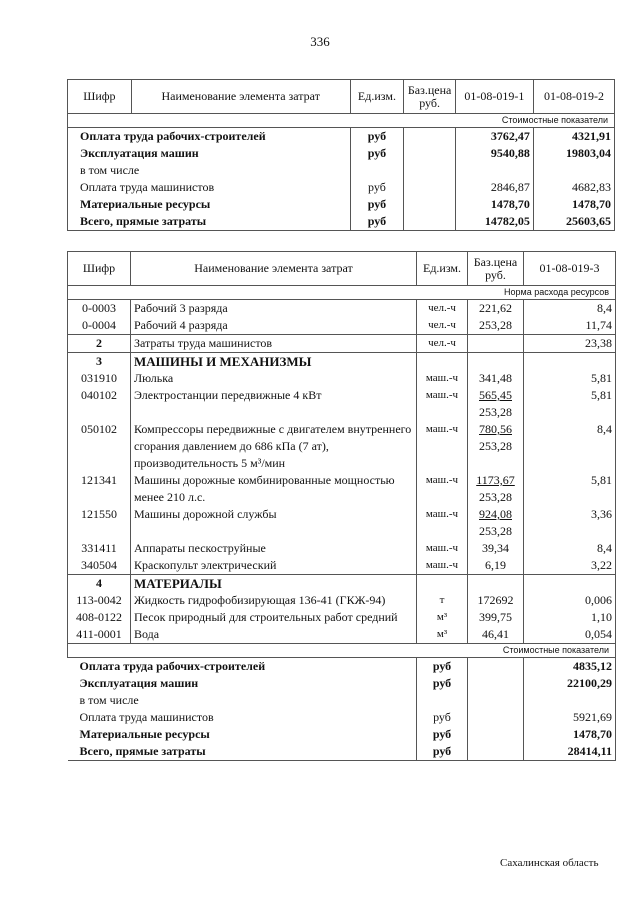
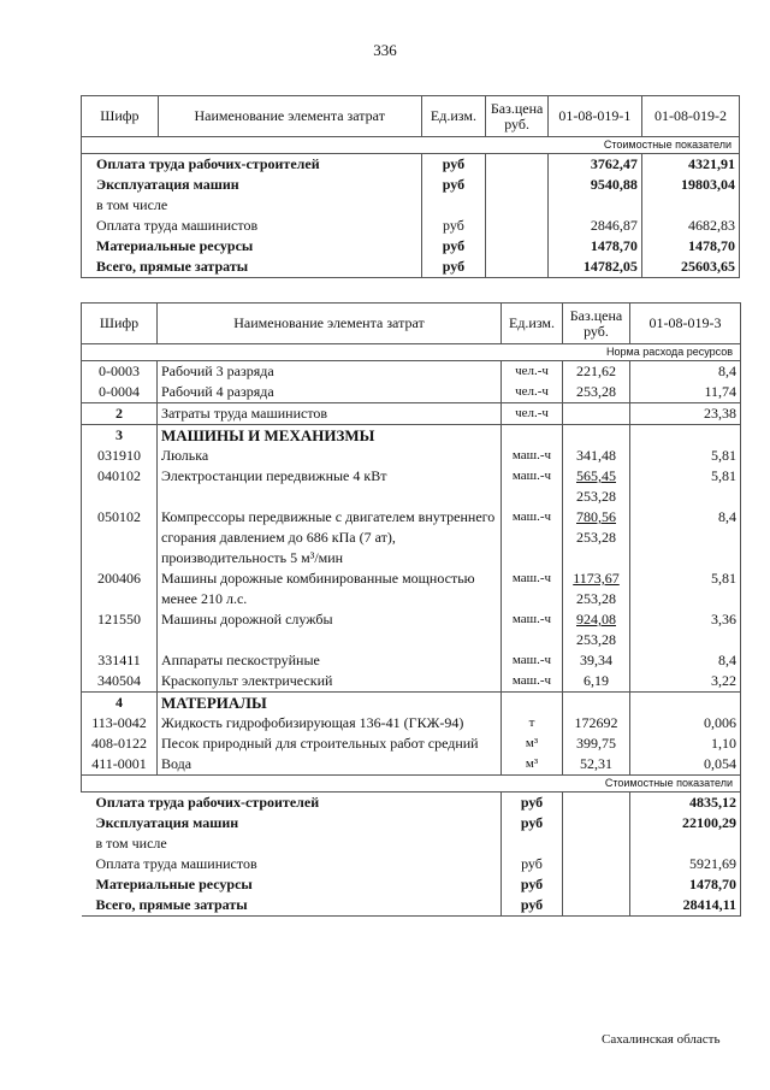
  336
  Шифр	Наименование элемента затрат	Ед.изм.	Баз.ценаруб.	01-08-019-1	01-08-019-2
  Стоимостные показатели
  Оплата труда рабочих-строителей	руб		3762,47	4321,91
  Эксплуатация машин	руб		9540,88	19803,04
  в том числе
  Оплата труда машинистов	руб		2846,87	4682,83
  Материальные ресурсы	руб		1478,70	1478,70
  Всего, прямые затраты	руб		14782,05	25603,65
  Шифр	Наименование элемента затрат	Ед.изм.	Баз.ценаруб.	01-08-019-3
  Норма расхода ресурсов
  0-0003	Рабочий 3 разряда	чел.-ч	221,62	8,4
  0-0004	Рабочий 4 разряда	чел.-ч	253,28	11,74
  2	Затраты труда машинистов	чел.-ч		23,38
  3	МАШИНЫ И МЕХАНИЗМЫ
  031910	Люлька	маш.-ч	341,48	5,81
  040102	Электростанции передвижные 4 кВт	маш.-ч	565,45253,28	5,81
  050102	Компрессоры передвижные с двигателем внутреннего сгорания давлением до 686 кПа (7 ат), производительность 5 м³/мин	маш.-ч	780,56253,28	8,4
- 121341	Машины дорожные комбинированные мощностью менее 210 л.с.	маш.-ч	1173,67253,28	5,81
+ 200406	Машины дорожные комбинированные мощностью менее 210 л.с.	маш.-ч	1173,67253,28	5,81
  121550	Машины дорожной службы	маш.-ч	924,08253,28	3,36
  331411	Аппараты пескоструйные	маш.-ч	39,34	8,4
  340504	Краскопульт электрический	маш.-ч	6,19	3,22
  4	МАТЕРИАЛЫ
  113-0042	Жидкость гидрофобизирующая 136-41 (ГКЖ-94)	т	172692	0,006
  408-0122	Песок природный для строительных работ средний	м³	399,75	1,10
- 411-0001	Вода	м³	46,41	0,054
+ 411-0001	Вода	м³	52,31	0,054
  Стоимостные показатели
  Оплата труда рабочих-строителей	руб		4835,12
  Эксплуатация машин	руб		22100,29
  в том числе
  Оплата труда машинистов	руб		5921,69
  Материальные ресурсы	руб		1478,70
  Всего, прямые затраты	руб		28414,11
  Сахалинская область
